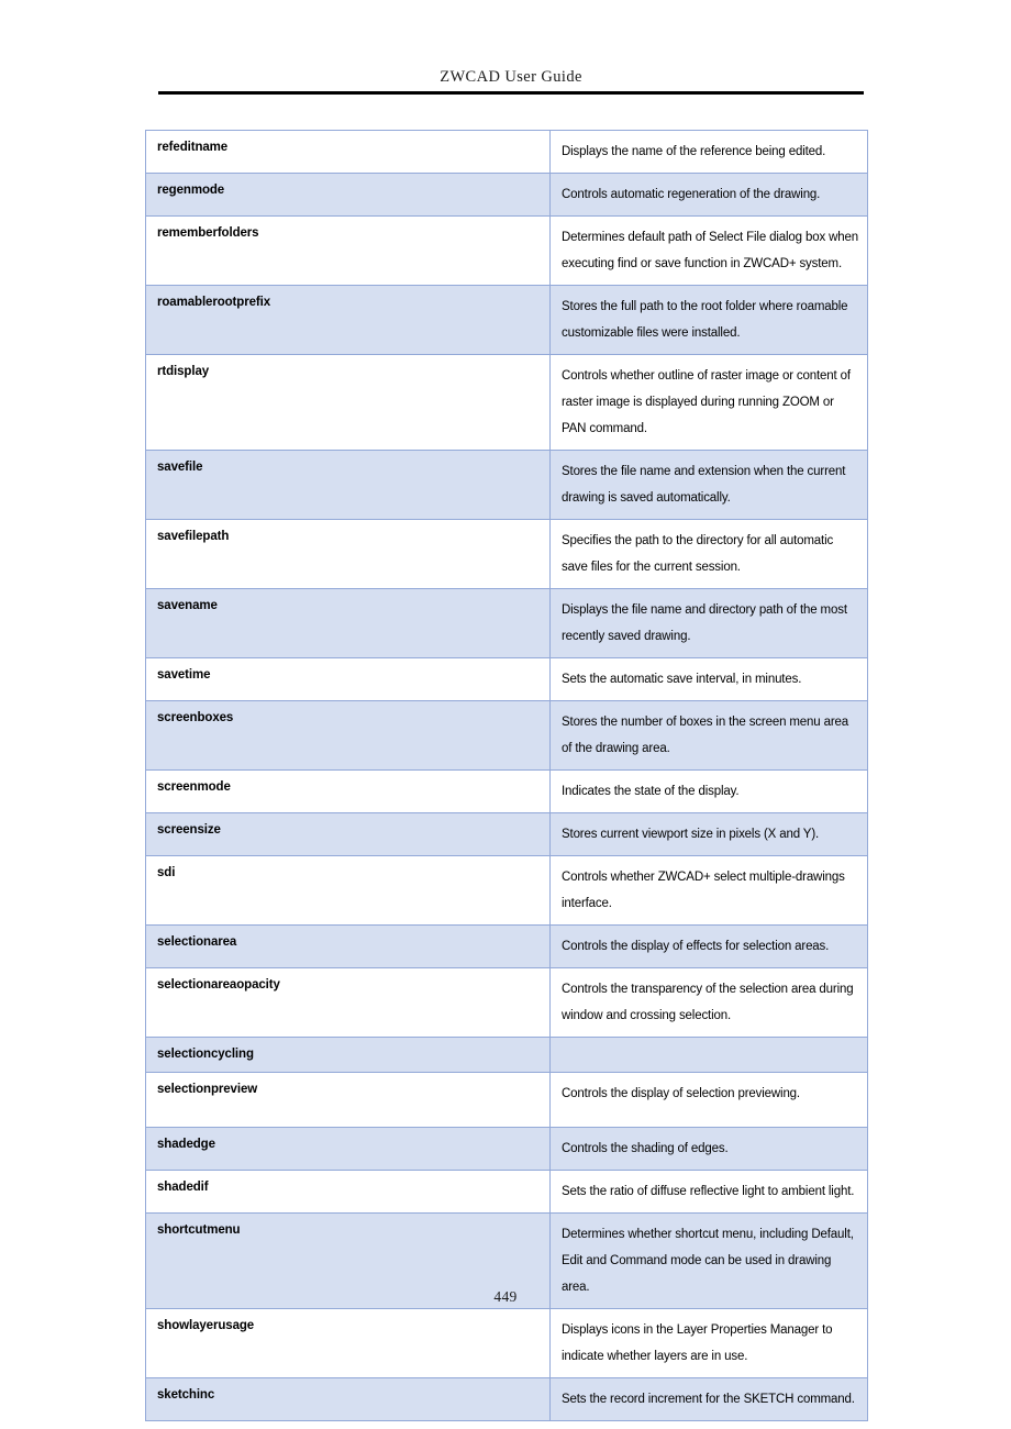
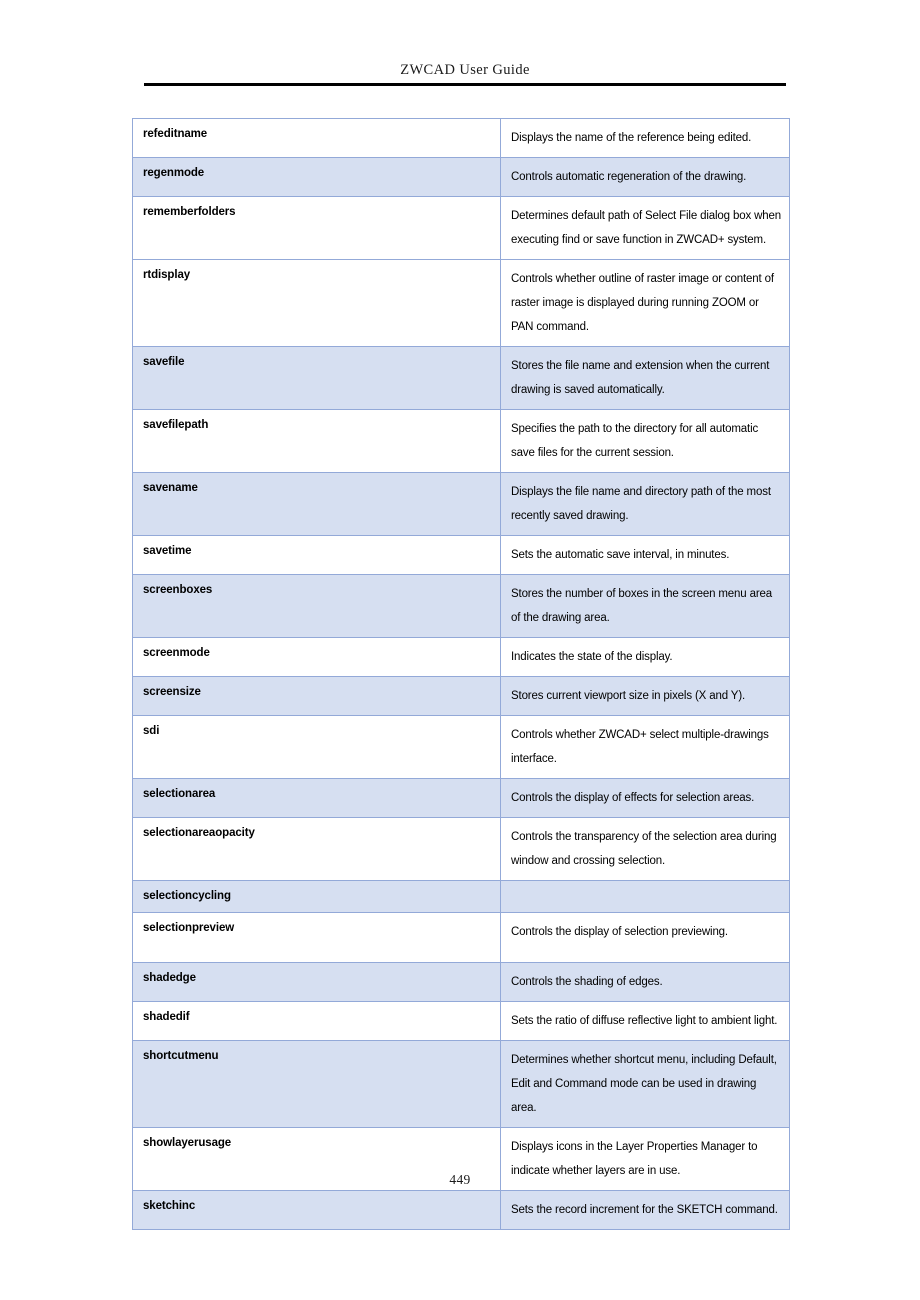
  ZWCAD User Guide
  refeditname	Displays the name of the reference being edited.
  regenmode	Controls automatic regeneration of the drawing.
  rememberfolders	Determines default path of Select File dialog box when executing find or save function in ZWCAD+ system.
- roamablerootprefix	Stores the full path to the root folder where roamable customizable files were installed.
  rtdisplay	Controls whether outline of raster image or content of raster image is displayed during running ZOOM or PAN command.
  savefile	Stores the file name and extension when the current drawing is saved automatically.
  savefilepath	Specifies the path to the directory for all automatic save files for the current session.
  savename	Displays the file name and directory path of the most recently saved drawing.
  savetime	Sets the automatic save interval, in minutes.
  screenboxes	Stores the number of boxes in the screen menu area of the drawing area.
  screenmode	Indicates the state of the display.
  screensize	Stores current viewport size in pixels (X and Y).
  sdi	Controls whether ZWCAD+ select multiple-drawings interface.
  selectionarea	Controls the display of effects for selection areas.
  selectionareaopacity	Controls the transparency of the selection area during window and crossing selection.
  selectioncycling
  selectionpreview	Controls the display of selection previewing.
  shadedge	Controls the shading of edges.
  shadedif	Sets the ratio of diffuse reflective light to ambient light.
  shortcutmenu	Determines whether shortcut menu, including Default, Edit and Command mode can be used in drawing area.
  showlayerusage	Displays icons in the Layer Properties Manager to indicate whether layers are in use.
  sketchinc	Sets the record increment for the SKETCH command.
  449
